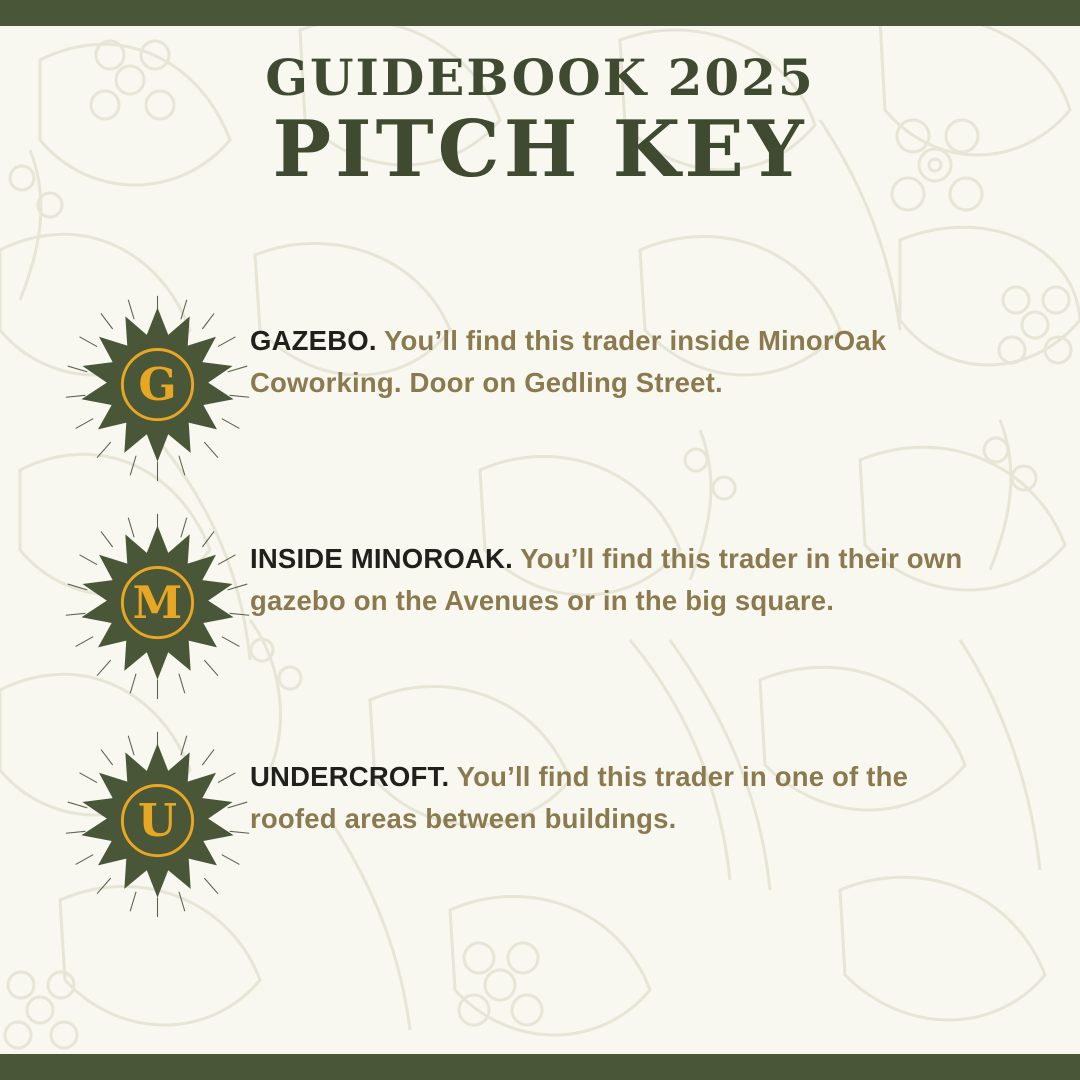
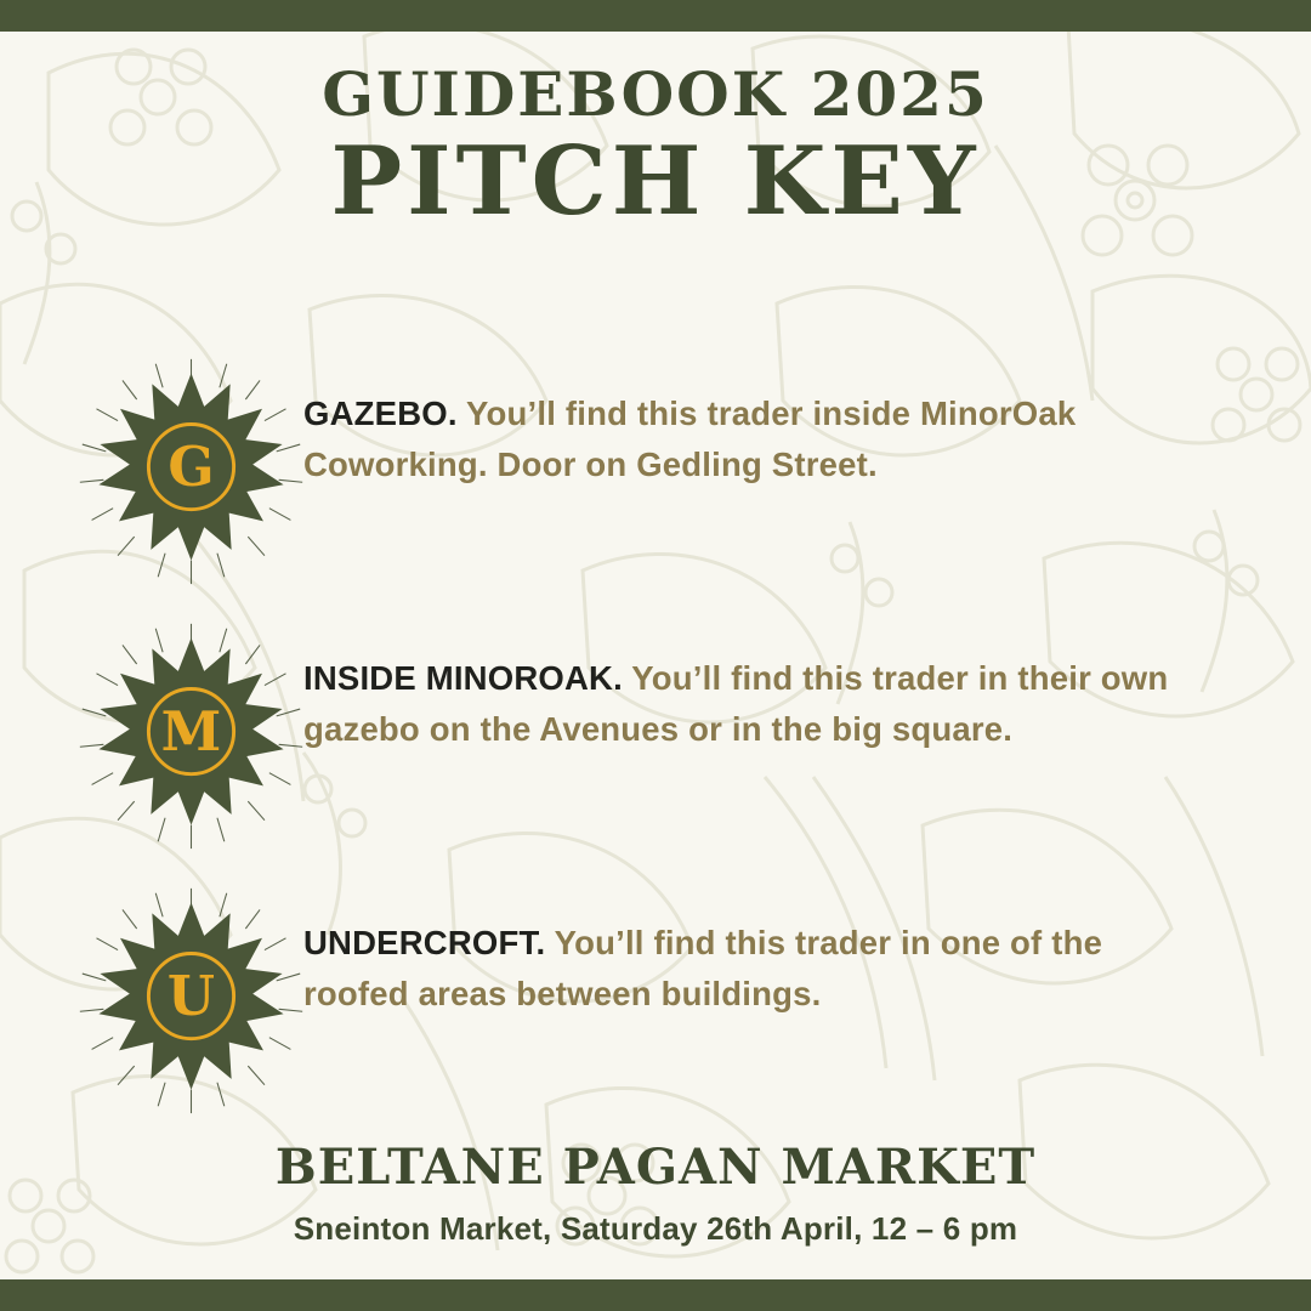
  GUIDEBOOK 2025
  PITCH KEY
  G
  GAZEBO. You’ll find this trader inside MinorOak Coworking. Door on Gedling Street.
  M
  INSIDE MINOROAK. You’ll find this trader in their own gazebo on the Avenues or in the big square.
  U
  UNDERCROFT. You’ll find this trader in one of the roofed areas between buildings.
+ BELTANE PAGAN MARKET
+ Sneinton Market, Saturday 26th April, 12 – 6 pm
